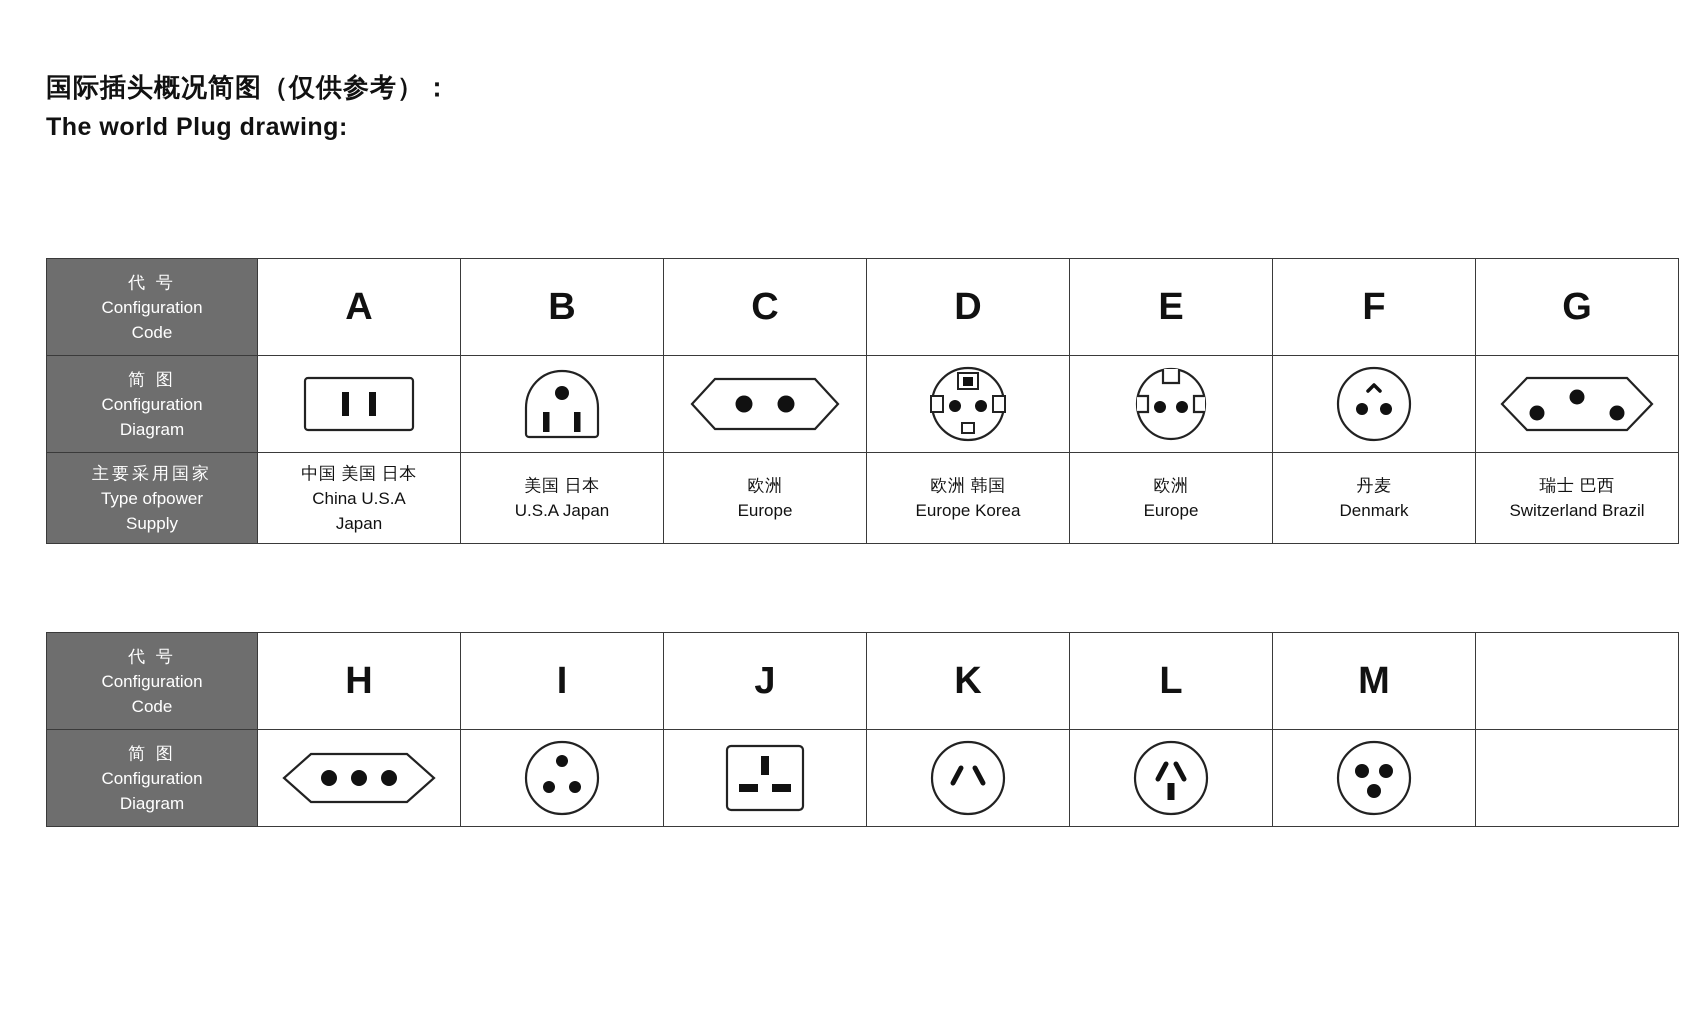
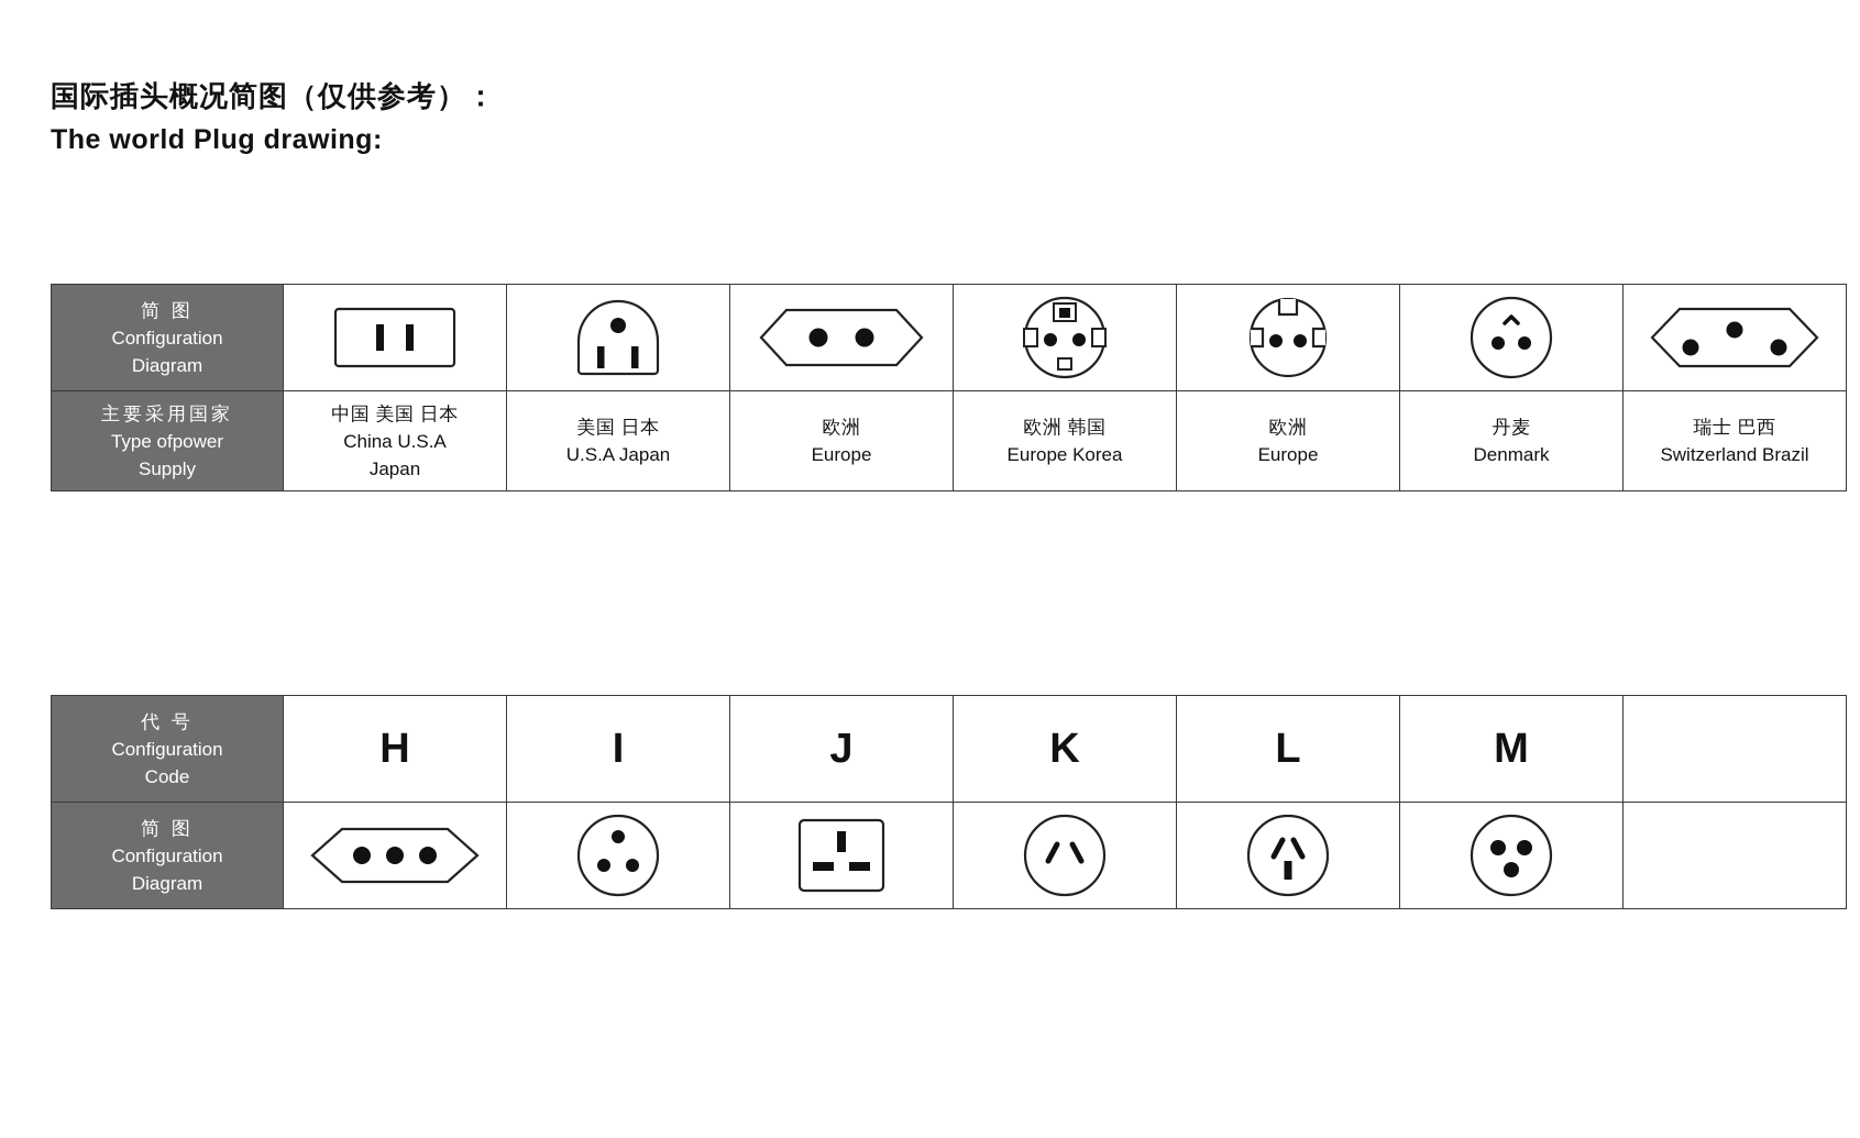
  国际插头概况简图（仅供参考）：
  The world Plug drawing:
- 代 号 Configuration Code	A	B	C	D	E	F	G
  简 图 Configuration Diagram
  主要采用国家 Type ofpower Supply	中国 美国 日本 China U.S.A Japan	美国 日本 U.S.A Japan	欧洲 Europe	欧洲 韩国 Europe Korea	欧洲 Europe	丹麦 Denmark	瑞士 巴西 Switzerland Brazil
  代 号 Configuration Code	H	I	J	K	L	M
  简 图 Configuration Diagram
